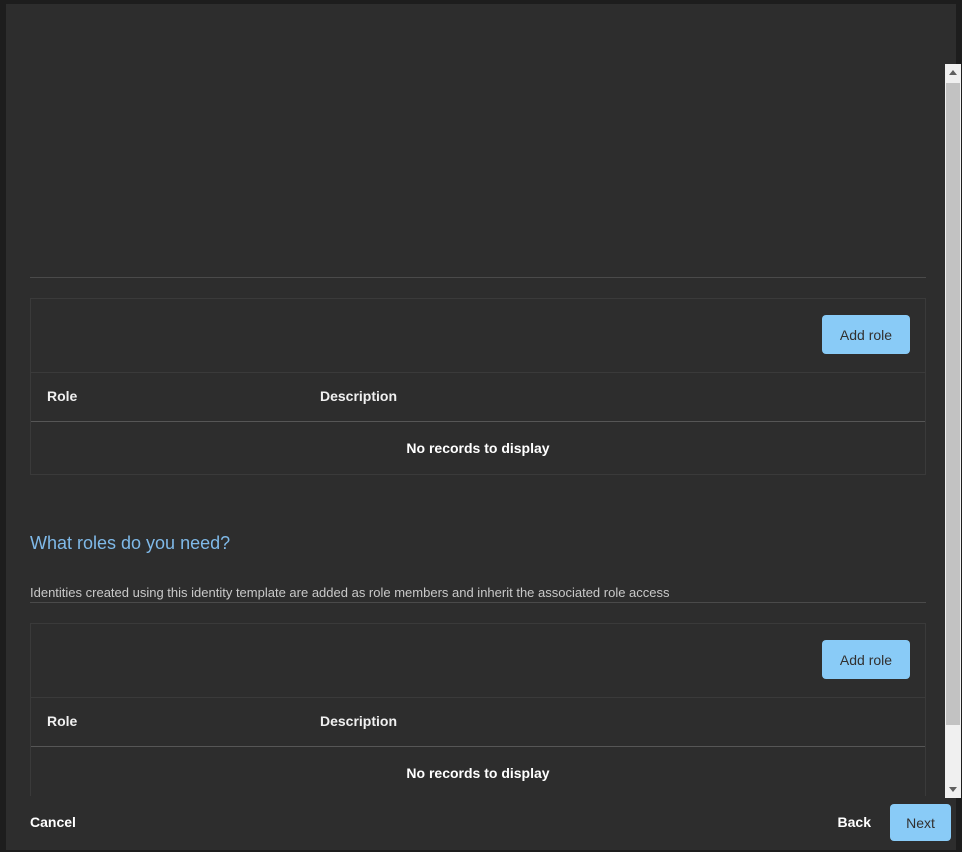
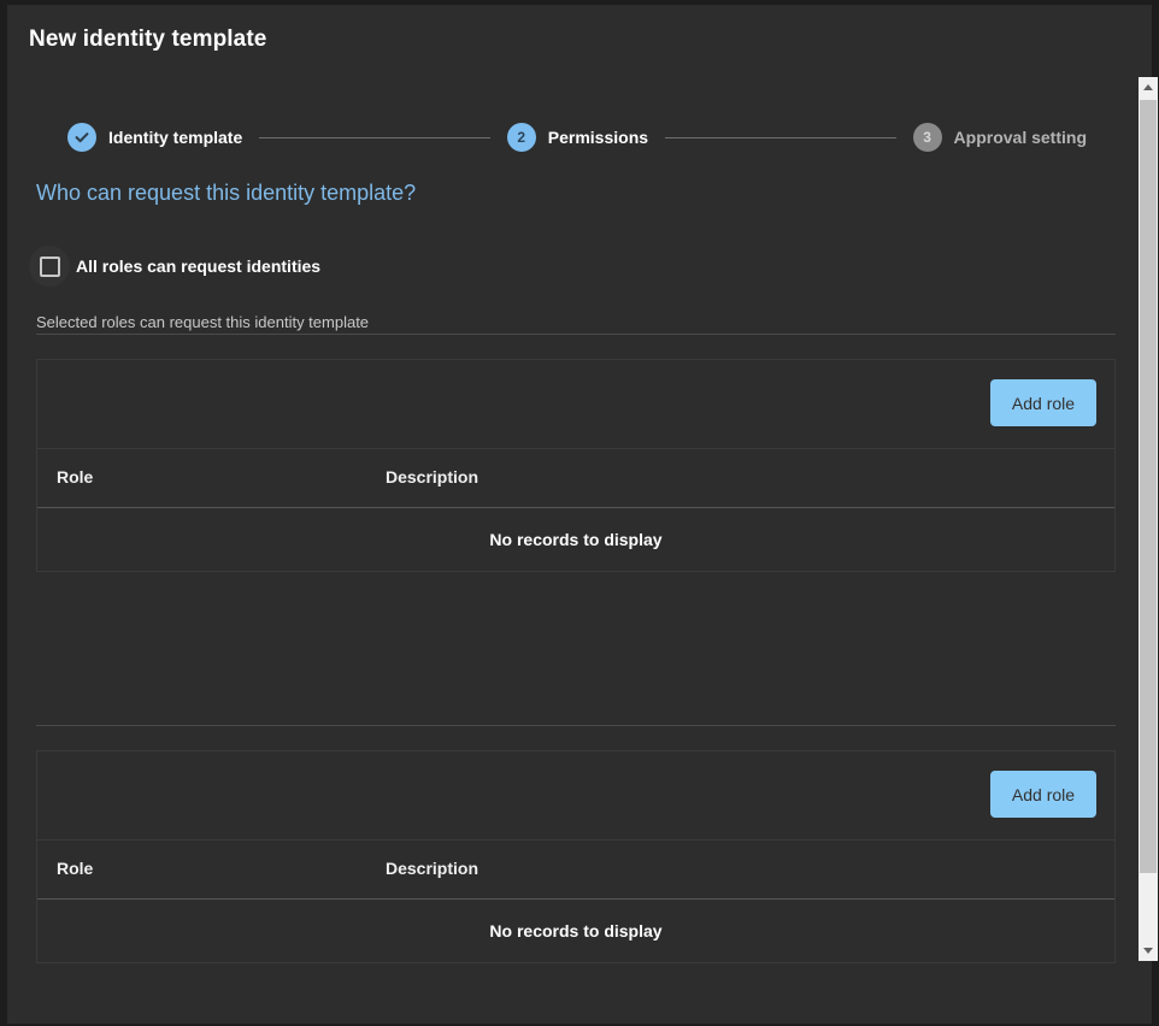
+ New identity template
+ Identity template
+ 2
+ Permissions
+ 3
+ Approval setting
+ Who can request this identity template?
+ All roles can request identities
+ Selected roles can request this identity template
  Add role
  Role
  Description
  No records to display
- What roles do you need?
- Identities created using this identity template are added as role members and inherit the associated role access
  Add role
  Role
  Description
  No records to display
- Cancel
- Back
- Next
